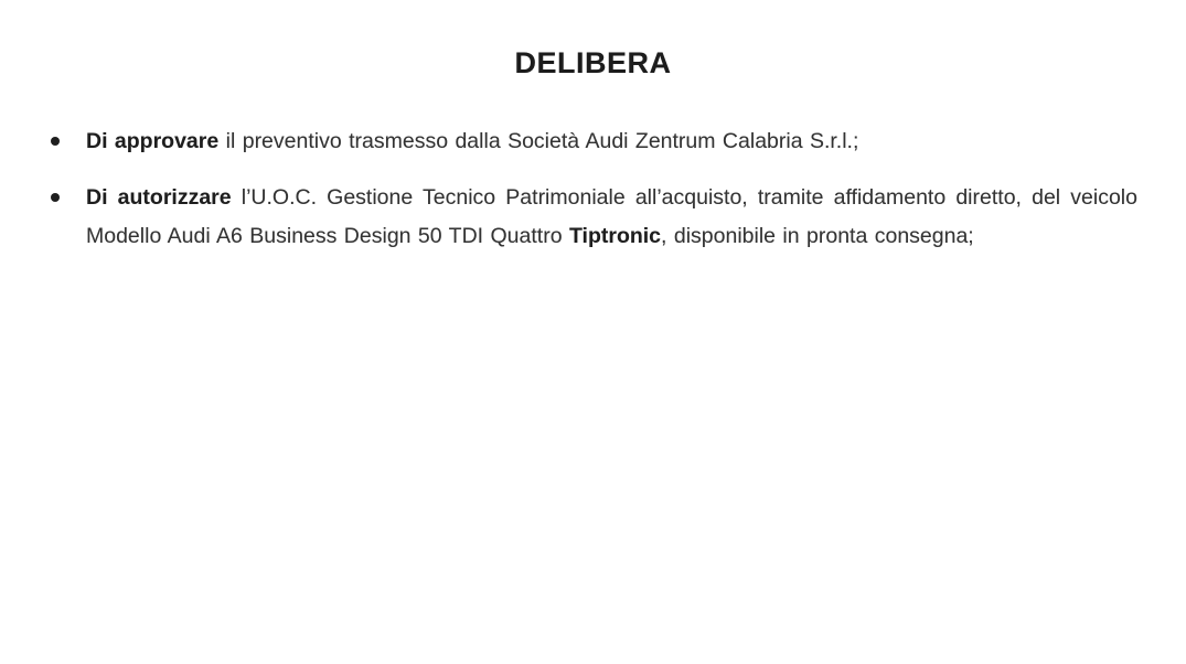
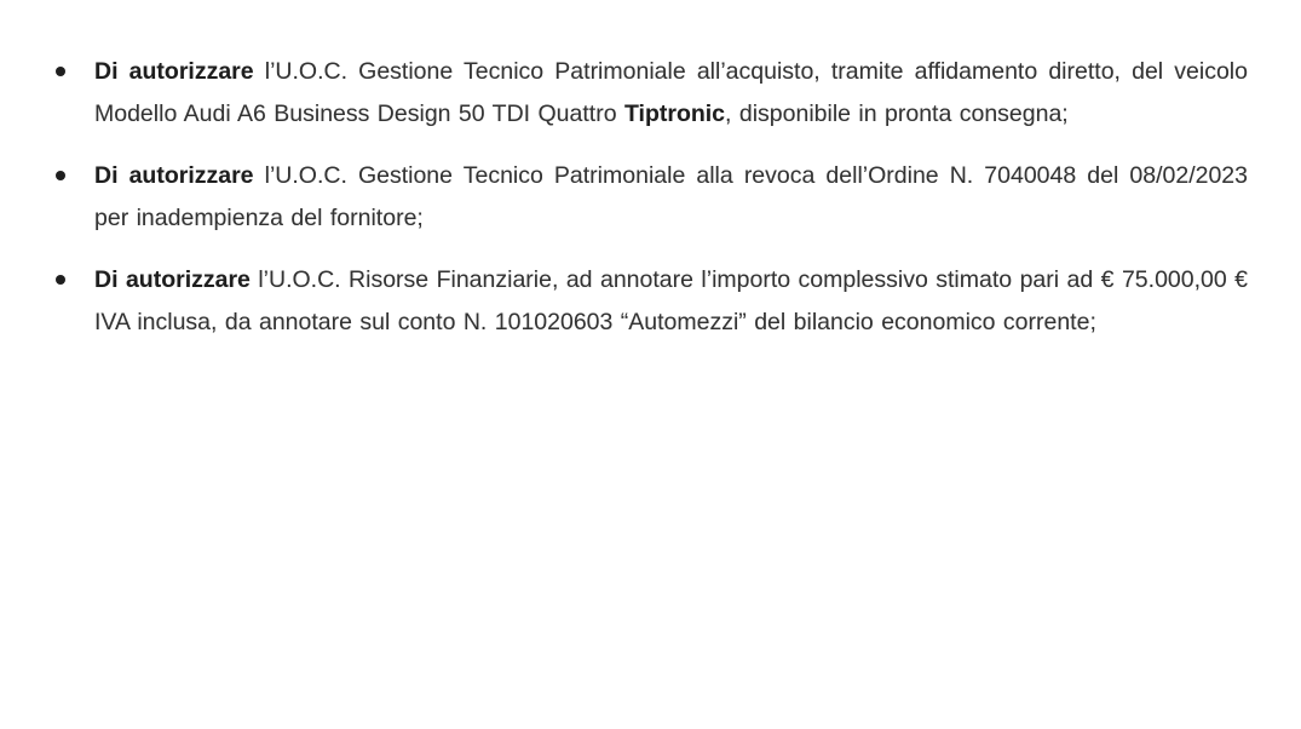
- DELIBERA
- Di approvare il preventivo trasmesso dalla Società Audi Zentrum Calabria S.r.l.;
  Di autorizzare l’U.O.C. Gestione Tecnico Patrimoniale all’acquisto, tramite affidamento diretto, del veicolo Modello Audi A6 Business Design 50 TDI Quattro Tiptronic, disponibile in pronta consegna;
+ Di autorizzare l’U.O.C. Gestione Tecnico Patrimoniale alla revoca dell’Ordine N. 7040048 del 08/02/2023 per inadempienza del fornitore;
+ Di autorizzare l’U.O.C. Risorse Finanziarie, ad annotare l’importo complessivo stimato pari ad € 75.000,00 € IVA inclusa, da annotare sul conto N. 101020603 “Automezzi” del bilancio economico corrente;
